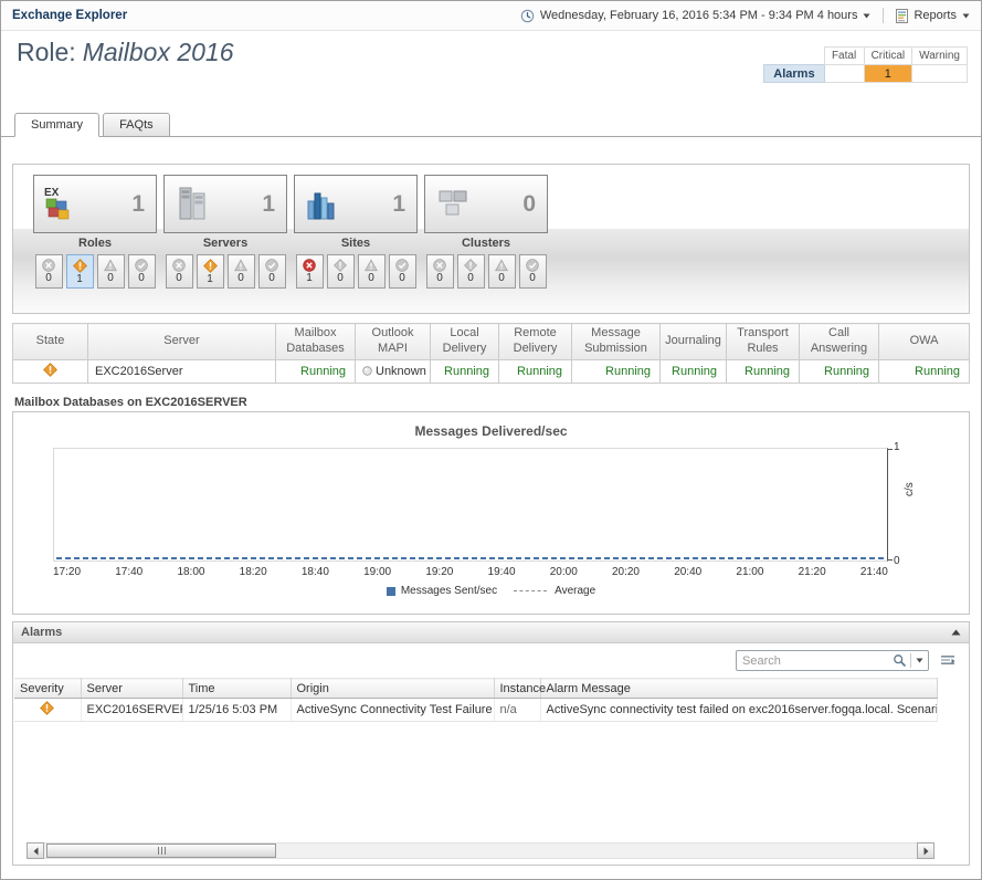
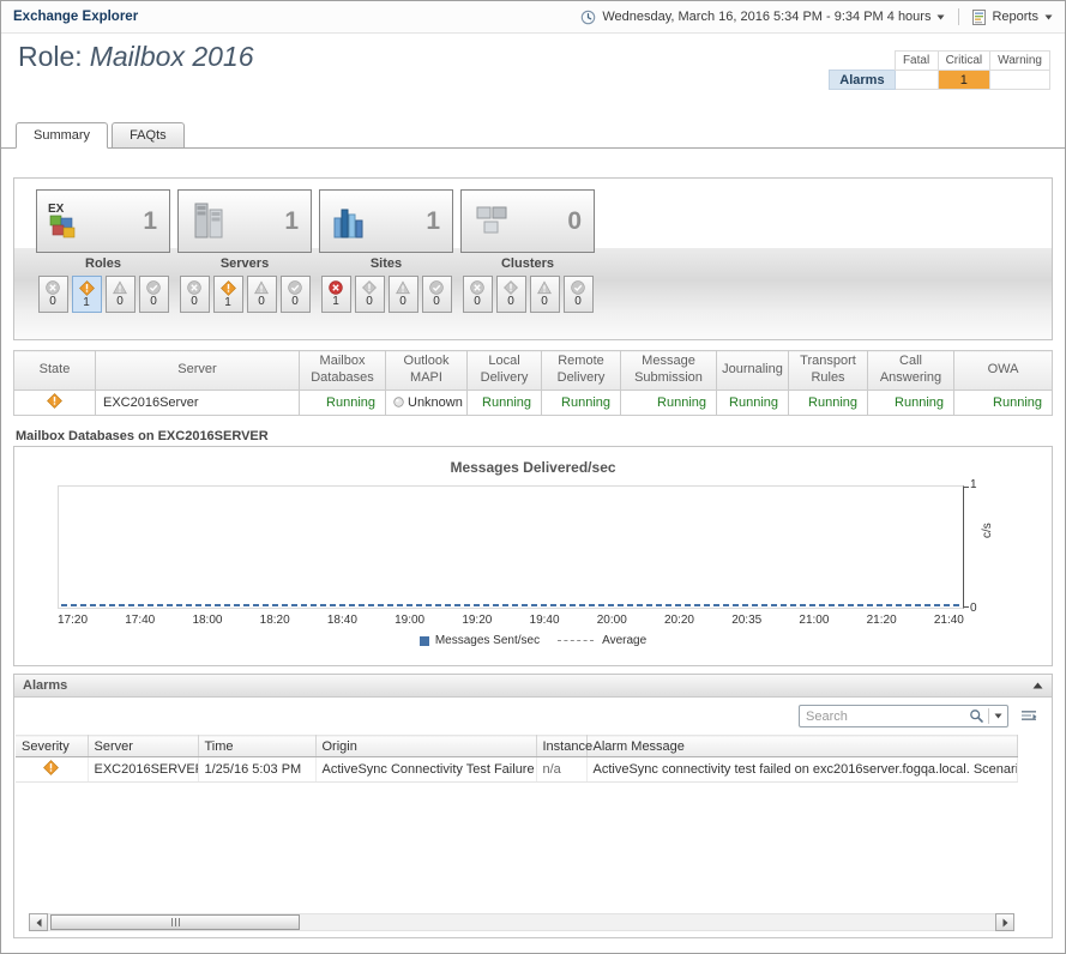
  Exchange Explorer
- Wednesday, February 16, 2016 5:34 PM - 9:34 PM 4 hours
+ Wednesday, March 16, 2016 5:34 PM - 9:34 PM 4 hours
  Reports
  Role: Mailbox 2016
  	Fatal	Critical	Warning
  Alarms		1
  Summary
  FAQts
  EX
  1
  Roles
  0
  1
  0
  0
  1
  Servers
  0
  1
  0
  0
  1
  Sites
  1
  0
  0
  0
  0
  Clusters
  0
  0
  0
  0
  State	Server	Mailbox Databases	Outlook MAPI	Local Delivery	Remote Delivery	Message Submission	Journaling	Transport Rules	Call Answering	OWA
  	EXC2016Server	Running	Unknown	Running	Running	Running	Running	Running	Running	Running
  Mailbox Databases on EXC2016SERVER
  Messages Delivered/sec
  1
  0
  17:20
  17:40
  18:00
  18:20
  18:40
  19:00
  19:20
  19:40
  20:00
  20:20
- 20:40
+ 20:35
  21:00
  21:20
  21:40
  Messages Sent/sec
  Average
  Alarms
  Search
  Severity	Server	Time	Origin	Instance	Alarm Message
  	EXC2016SERVE	1/25/16 5:03 PM	ActiveSync Connectivity Test Failure	n/a	ActiveSync connectivity test failed on exc2016server.fogqa.local. Scenari
